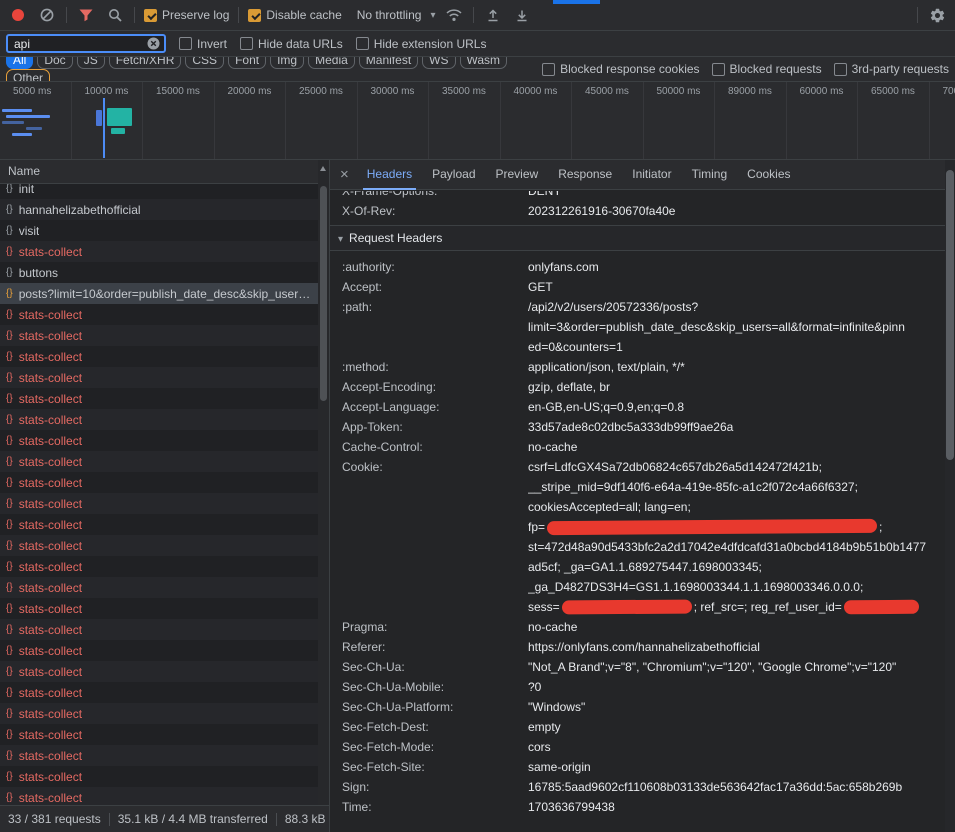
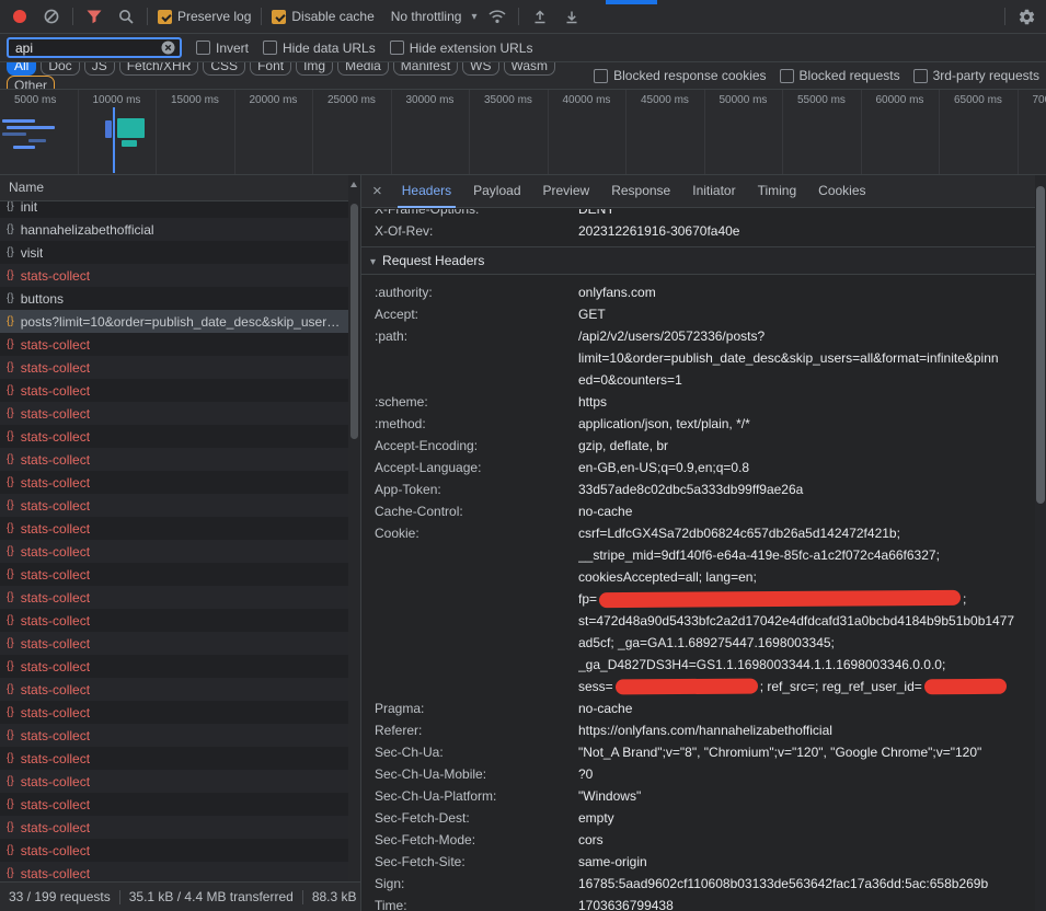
  Preserve log
  Disable cache
  No throttling
  ▾
  api
  Invert
  Hide data URLs
  Hide extension URLs
  All Doc JS Fetch/XHR CSS Font Img Media Manifest WS WasmOther
  Blocked response cookies
  Blocked requests
  3rd-party requests
  5000 ms
  10000 ms
  15000 ms
  20000 ms
  25000 ms
  30000 ms
  35000 ms
  40000 ms
  45000 ms
  50000 ms
- 89000 ms
+ 55000 ms
  60000 ms
  65000 ms
  Name
  {}
  init
  {}
  hannahelizabethofficial
  {}
  visit
  {}
  stats-collect
  {}
  buttons
  {}
  posts?limit=10&order=publish_date_desc&skip_user…
  {}
  stats-collect
  {}
  stats-collect
  {}
  stats-collect
  {}
  stats-collect
  {}
  stats-collect
  {}
  stats-collect
  {}
  stats-collect
  {}
  stats-collect
  {}
  stats-collect
  {}
  stats-collect
  {}
  stats-collect
  {}
  stats-collect
  {}
  stats-collect
  {}
  stats-collect
  {}
  stats-collect
  {}
  stats-collect
  {}
  stats-collect
  {}
  stats-collect
  {}
  stats-collect
  {}
  stats-collect
  {}
  stats-collect
  {}
  stats-collect
  {}
  stats-collect
  {}
  stats-collect
- 33 / 381 requests
+ 33 / 199 requests
  35.1 kB / 4.4 MB transferred
  88.3 kB
  ×
  Headers
  Payload
  Preview
  Response
  Initiator
  Timing
  Cookies
  X-Frame-Options:
  DENY
  X-Of-Rev:
  202312261916-30670fa40e
  ▾ Request Headers
  :authority:
  onlyfans.com
  Accept:
  GET
  :path:
  /api2/v2/users/20572336/posts?
- limit=3&order=publish_date_desc&skip_users=all&format=infinite&pinn
+ limit=10&order=publish_date_desc&skip_users=all&format=infinite&pinn
  ed=0&counters=1
+ :scheme:
+ https
  :method:
  application/json, text/plain, */*
  Accept-Encoding:
  gzip, deflate, br
  Accept-Language:
  en-GB,en-US;q=0.9,en;q=0.8
  App-Token:
  33d57ade8c02dbc5a333db99ff9ae26a
  Cache-Control:
  no-cache
  Cookie:
  csrf=LdfcGX4Sa72db06824c657db26a5d142472f421b;
  __stripe_mid=9df140f6-e64a-419e-85fc-a1c2f072c4a66f6327;
  cookiesAccepted=all; lang=en;
  fp= ;
  st=472d48a90d5433bfc2a2d17042e4dfdcafd31a0bcbd4184b9b51b0b1477
  ad5cf; _ga=GA1.1.689275447.1698003345;
  _ga_D4827DS3H4=GS1.1.1698003344.1.1.1698003346.0.0.0;
  sess= ; ref_src=; reg_ref_user_id=
  Pragma:
  no-cache
  Referer:
  https://onlyfans.com/hannahelizabethofficial
  Sec-Ch-Ua:
  "Not_A Brand";v="8", "Chromium";v="120", "Google Chrome";v="120"
  Sec-Ch-Ua-Mobile:
  ?0
  Sec-Ch-Ua-Platform:
  "Windows"
  Sec-Fetch-Dest:
  empty
  Sec-Fetch-Mode:
  cors
  Sec-Fetch-Site:
  same-origin
  Sign:
  16785:5aad9602cf110608b03133de563642fac17a36dd:5ac:658b269b
  Time:
  1703636799438
